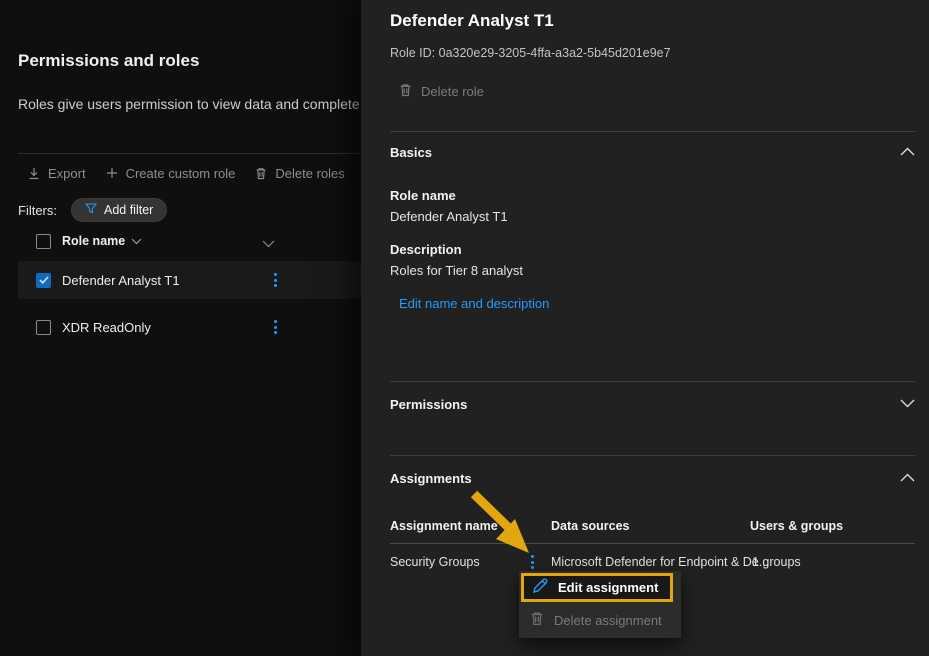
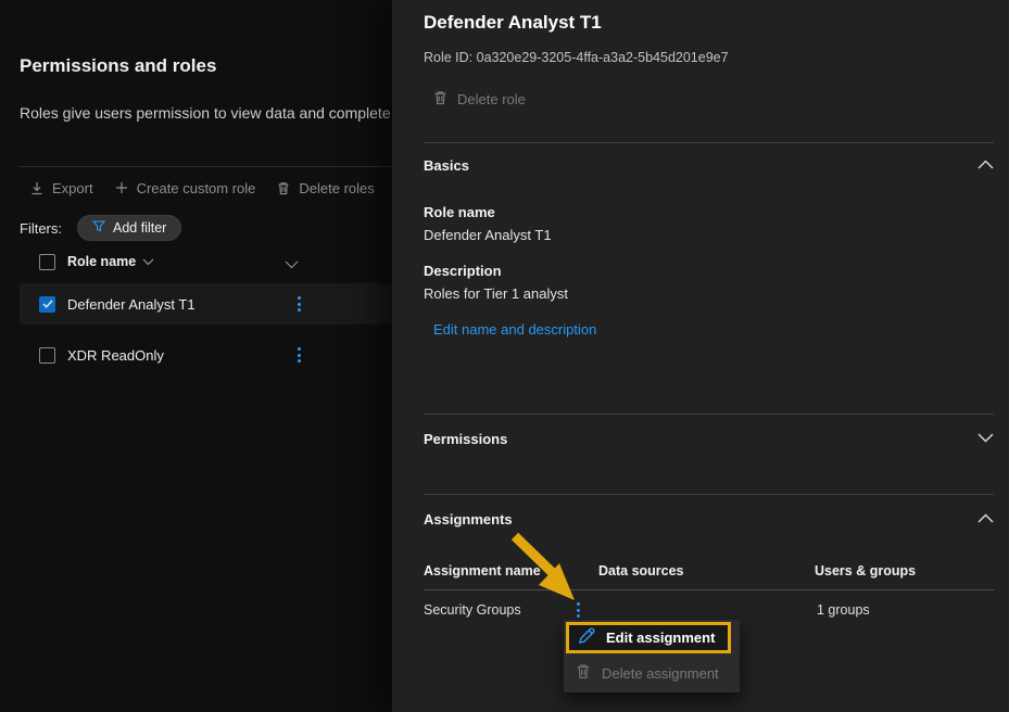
  Permissions and roles
  Roles give users permission to view data and complete
  Export
  Create custom role
  Delete roles
  Filters:
  Add filter
  Role name
  Defender Analyst T1
  XDR ReadOnly
  Defender Analyst T1
  Role ID: 0a320e29-3205-4ffa-a3a2-5b45d201e9e7
  Delete role
  Basics
  Role name
  Defender Analyst T1
  Description
- Roles for Tier 8 analyst
+ Roles for Tier 1 analyst
  Edit name and description
  Permissions
  Assignments
  Assignment name
  Data sources
  Users & groups
  Security Groups
- Microsoft Defender for Endpoint & De...
  1 groups
  Edit assignment
  Delete assignment
